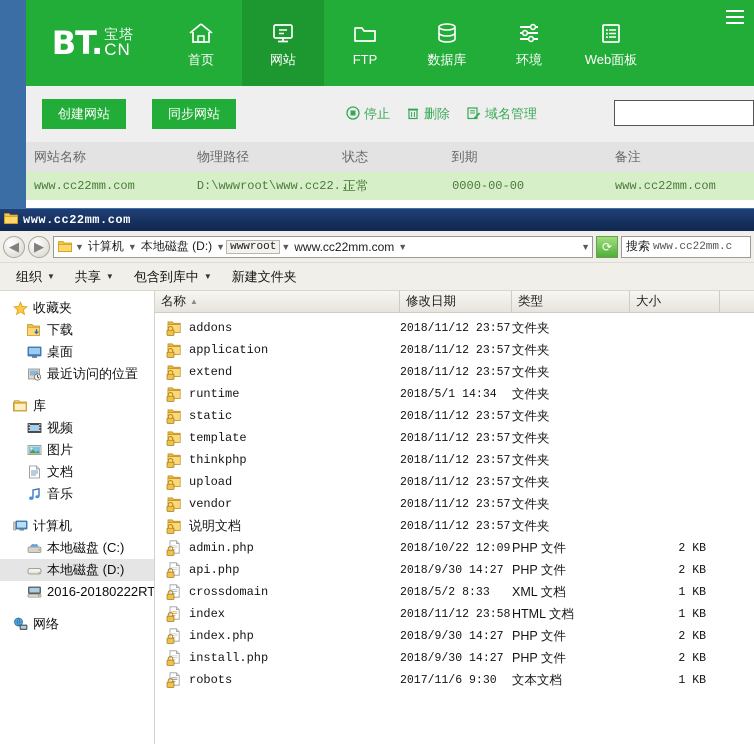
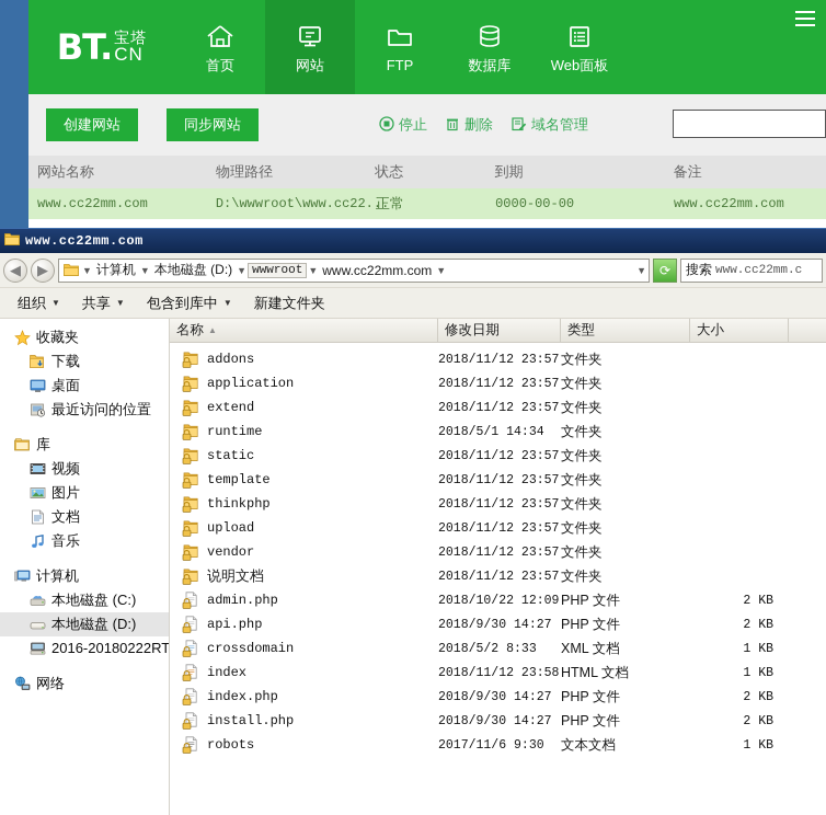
  BT.
  宝塔
  CN
  首页
  网站
  FTP
  数据库
- 环境
  Web面板
  创建网站
  同步网站
  停止
  删除
  域名管理
  网站名称
  物理路径
  状态
  到期
  备注
  www.cc22mm.com
  D:\wwwroot\www.cc22.
  正常
  0000-00-00
  www.cc22mm.com
  www.cc22mm.com
  ◀
  ▶
  ▼
  计算机
  ▼
  本地磁盘 (D:)
  ▼
  wwwroot
  ▼
  www.cc22mm.com
  ▼
  ▼
  ⟳
  搜索
  www.cc22mm.c
  组织
  ▼
  共享
  ▼
  包含到库中
  ▼
  新建文件夹
  收藏夹
  下载
  桌面
  最近访问的位置
  库
  视频
  图片
  文档
  音乐
  计算机
  本地磁盘 (C:)
  本地磁盘 (D:)
  2016-20180222RT
  网络
  名称
  ▲
  修改日期
  类型
  大小
  addons
  2018/11/12 23:57
  文件夹
  application
  2018/11/12 23:57
  文件夹
  extend
  2018/11/12 23:57
  文件夹
  runtime
  2018/5/1 14:34
  文件夹
  static
  2018/11/12 23:57
  文件夹
  template
  2018/11/12 23:57
  文件夹
  thinkphp
  2018/11/12 23:57
  文件夹
  upload
  2018/11/12 23:57
  文件夹
  vendor
  2018/11/12 23:57
  文件夹
  说明文档
  2018/11/12 23:57
  文件夹
  admin.php
  2018/10/22 12:09
  PHP 文件
  2 KB
  api.php
  2018/9/30 14:27
  PHP 文件
  2 KB
  crossdomain
  2018/5/2 8:33
  XML 文档
  1 KB
  index
  2018/11/12 23:58
  HTML 文档
  1 KB
  index.php
  2018/9/30 14:27
  PHP 文件
  2 KB
  install.php
  2018/9/30 14:27
  PHP 文件
  2 KB
  robots
  2017/11/6 9:30
  文本文档
  1 KB
